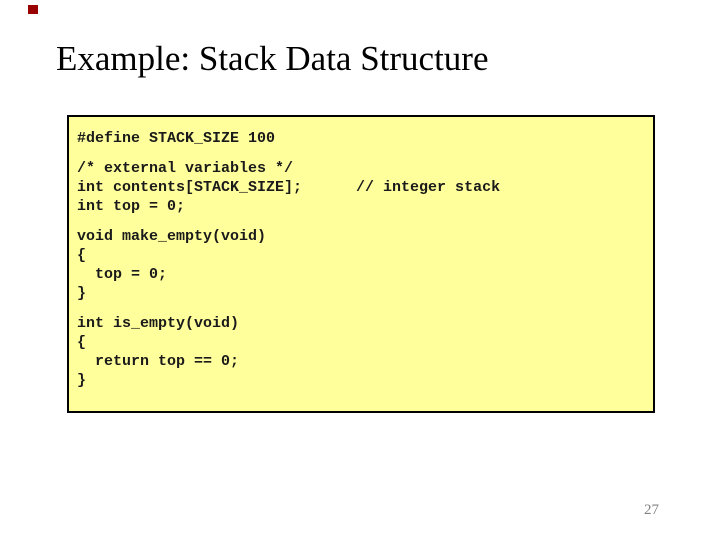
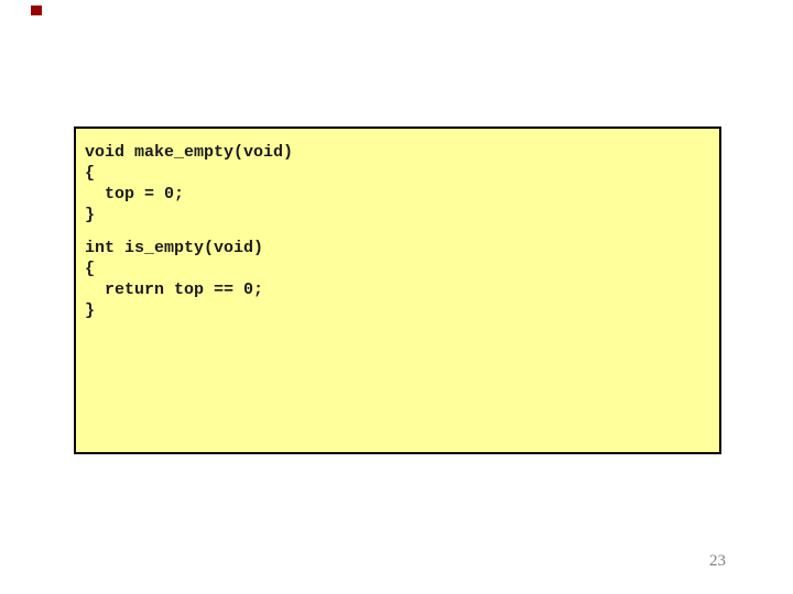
- Example: Stack Data Structure
- #define STACK_SIZE 100
- /* external variables */
- int contents[STACK_SIZE]; // integer stack
- int top = 0;
  void make_empty(void)
  {
  top = 0;
  }
  int is_empty(void)
  {
  return top == 0;
  }
- 27
+ 23
